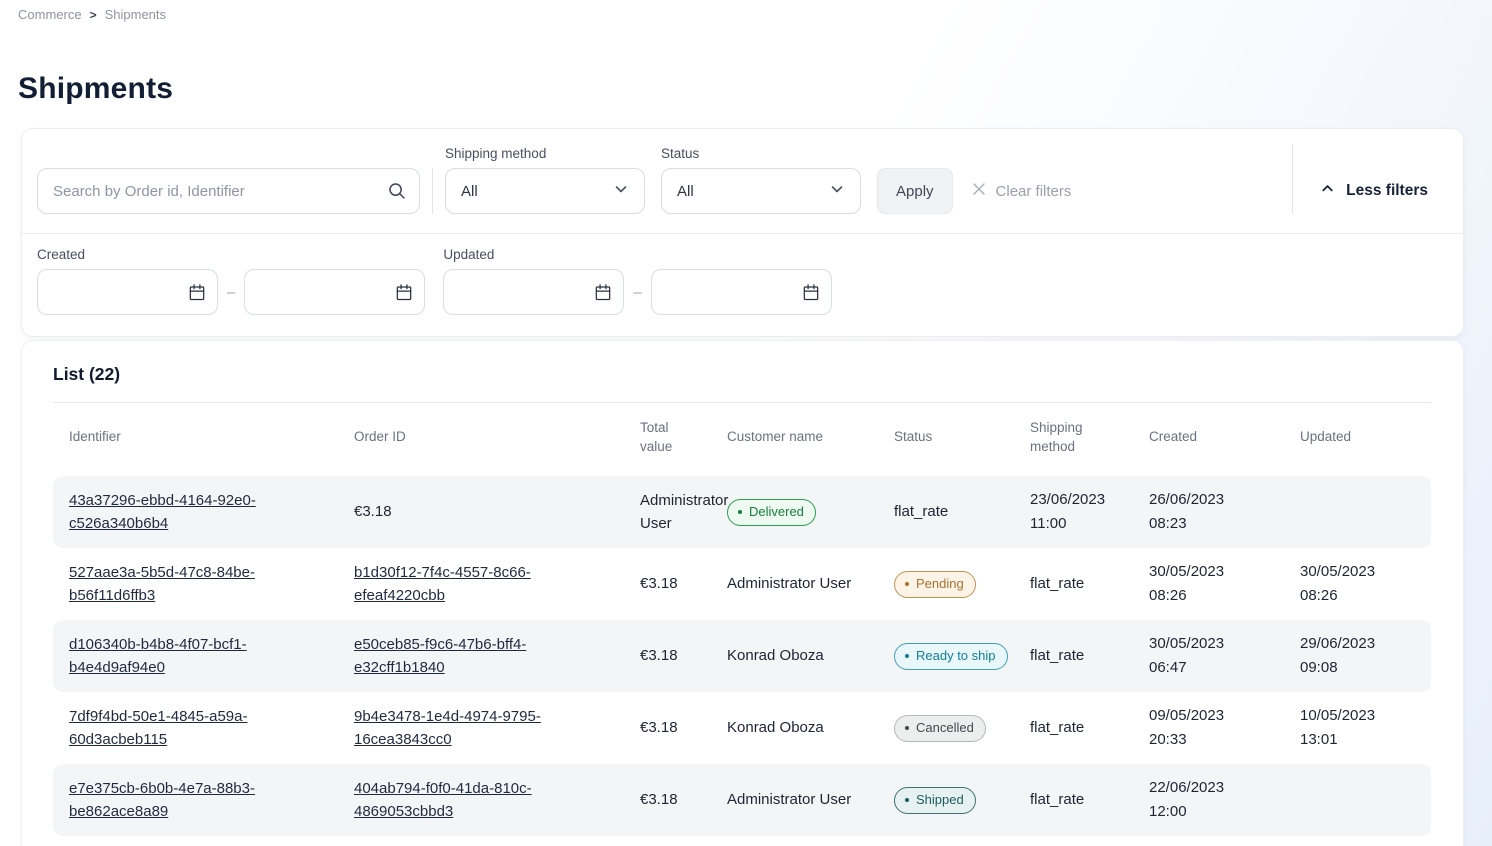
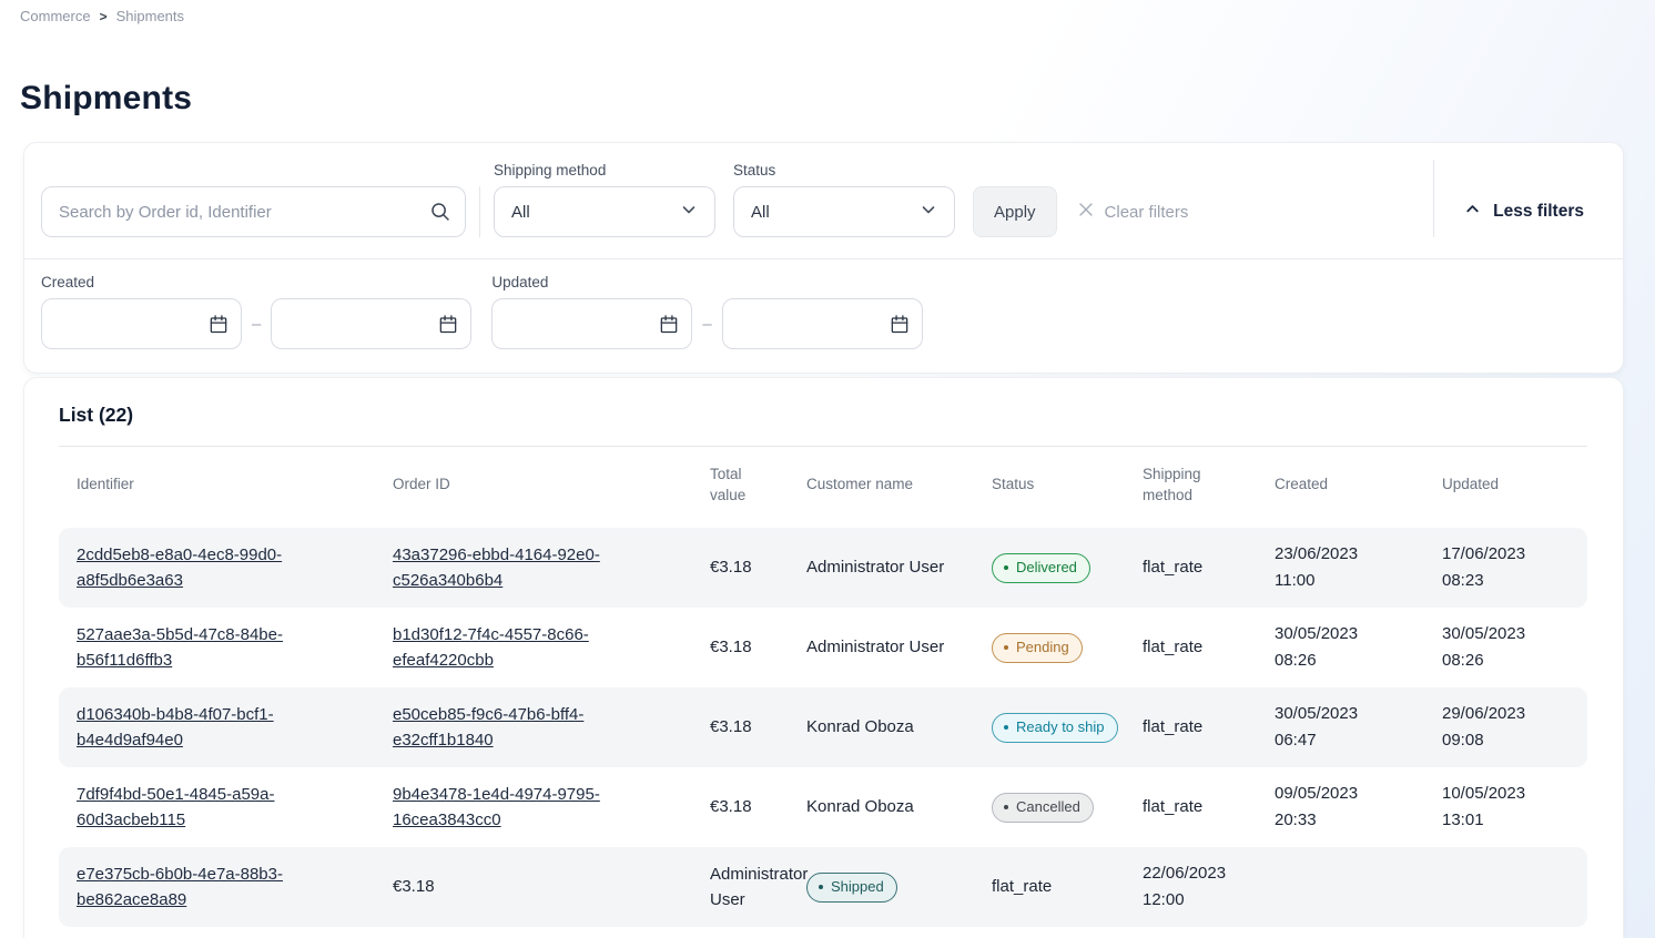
  Commerce
  >
  Shipments
  Shipments
  Search by Order id, Identifier
  Shipping method
  All
  Status
  All
  Apply
  Clear filters
  Less filters
  Created
  –
  Updated
  –
  List (22)
  Identifier
  Order ID
  Total value
  Customer name
  Status
  Shipping method
  Created
  Updated
+ 2cdd5eb8-e8a0-4ec8-99d0-a8f5db6e3a63
  43a37296-ebbd-4164-92e0-c526a340b6b4
  €3.18
  Administrator User
  Delivered
  flat_rate
  23/06/2023
  11:00
- 26/06/2023
+ 17/06/2023
  08:23
  527aae3a-5b5d-47c8-84be-b56f11d6ffb3
  b1d30f12-7f4c-4557-8c66-efeaf4220cbb
  €3.18
  Administrator User
  Pending
  flat_rate
  30/05/2023
  08:26
  30/05/2023
  08:26
  d106340b-b4b8-4f07-bcf1-b4e4d9af94e0
  e50ceb85-f9c6-47b6-bff4-e32cff1b1840
  €3.18
  Konrad Oboza
  Ready to ship
  flat_rate
  30/05/2023
  06:47
  29/06/2023
  09:08
  7df9f4bd-50e1-4845-a59a-60d3acbeb115
  9b4e3478-1e4d-4974-9795-16cea3843cc0
  €3.18
  Konrad Oboza
  Cancelled
  flat_rate
  09/05/2023
  20:33
  10/05/2023
  13:01
  e7e375cb-6b0b-4e7a-88b3-be862ace8a89
- 404ab794-f0f0-41da-810c-4869053cbbd3
  €3.18
  Administrator User
  Shipped
  flat_rate
  22/06/2023
  12:00
